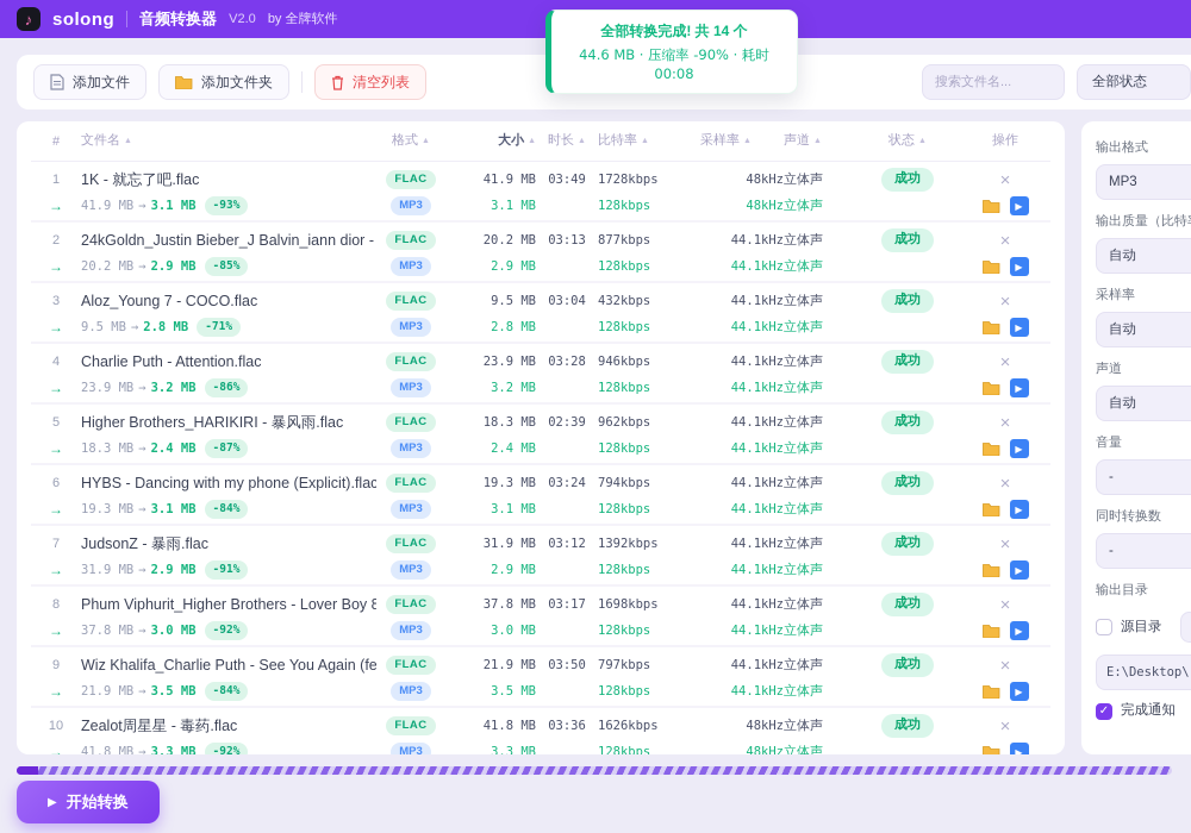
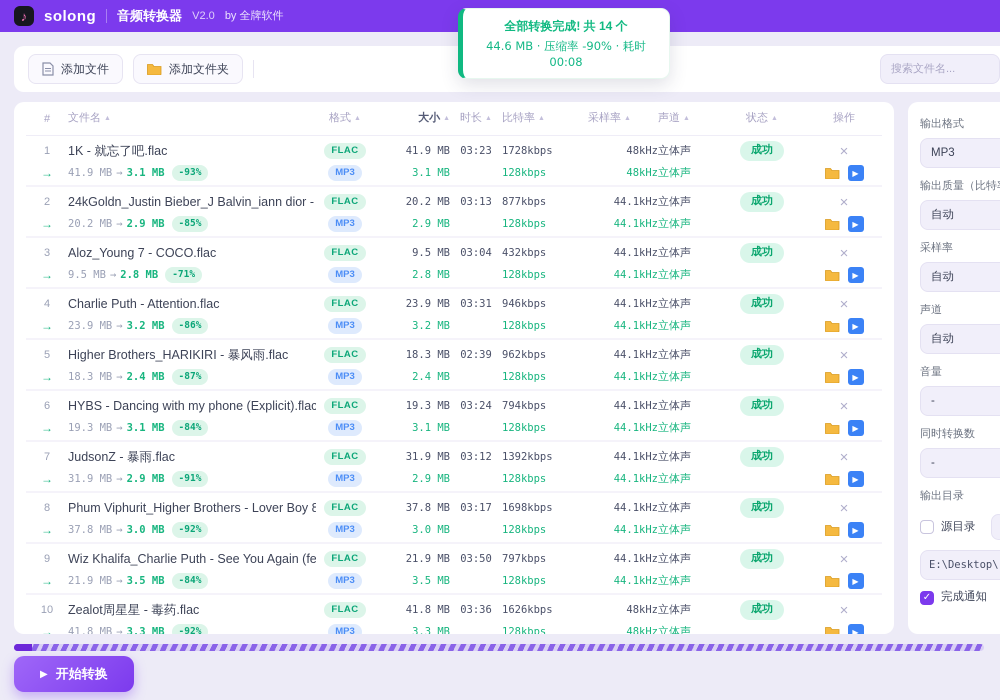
  ♪
  solong
  音频转换器
  V2.0
  by 全牌软件
  全部转换完成! 共 14 个
  44.6 MB · 压缩率 -90% · 耗时 00:08
  添加文件
  添加文件夹
- 清空列表
  搜索文件名...
- 全部状态
  #
  文件名
  格式
  大小
  时长
  比特率
  采样率
  声道
  状态
  操作
  1
  1K - 就忘了吧.flac
  FLAC
  41.9 MB
- 03:49
+ 03:23
  1728kbps
  48kHz
  立体声
  成功
  ×
  →
  41.9 MB
  →
  3.1 MB
  -93%
  MP3
  3.1 MB
  128kbps
  48kHz
  立体声
  ▶
  2
  24kGoldn_Justin Bieber_J Balvin_iann dior -
  FLAC
  20.2 MB
  03:13
  877kbps
  44.1kHz
  立体声
  成功
  ×
  →
  20.2 MB
  →
  2.9 MB
  -85%
  MP3
  2.9 MB
  128kbps
  44.1kHz
  立体声
  ▶
  3
  Aloz_Young 7 - COCO.flac
  FLAC
  9.5 MB
  03:04
  432kbps
  44.1kHz
  立体声
  成功
  ×
  →
  9.5 MB
  →
  2.8 MB
  -71%
  MP3
  2.8 MB
  128kbps
  44.1kHz
  立体声
  ▶
  4
  Charlie Puth - Attention.flac
  FLAC
  23.9 MB
- 03:28
+ 03:31
  946kbps
  44.1kHz
  立体声
  成功
  ×
  →
  23.9 MB
  →
  3.2 MB
  -86%
  MP3
  3.2 MB
  128kbps
  44.1kHz
  立体声
  ▶
  5
  Higher Brothers_HARIKIRI - 暴风雨.flac
  FLAC
  18.3 MB
  02:39
  962kbps
  44.1kHz
  立体声
  成功
  ×
  →
  18.3 MB
  →
  2.4 MB
  -87%
  MP3
  2.4 MB
  128kbps
  44.1kHz
  立体声
  ▶
  6
  HYBS - Dancing with my phone (Explicit).flac
  FLAC
  19.3 MB
  03:24
  794kbps
  44.1kHz
  立体声
  成功
  ×
  →
  19.3 MB
  →
  3.1 MB
  -84%
  MP3
  3.1 MB
  128kbps
  44.1kHz
  立体声
  ▶
  7
  JudsonZ - 暴雨.flac
  FLAC
  31.9 MB
  03:12
  1392kbps
  44.1kHz
  立体声
  成功
  ×
  →
  31.9 MB
  →
  2.9 MB
  -91%
  MP3
  2.9 MB
  128kbps
  44.1kHz
  立体声
  ▶
  8
  Phum Viphurit_Higher Brothers - Lover Boy 8
  FLAC
  37.8 MB
  03:17
  1698kbps
  44.1kHz
  立体声
  成功
  ×
  →
  37.8 MB
  →
  3.0 MB
  -92%
  MP3
  3.0 MB
  128kbps
  44.1kHz
  立体声
  ▶
  9
  Wiz Khalifa_Charlie Puth - See You Again (fe
  FLAC
  21.9 MB
  03:50
  797kbps
  44.1kHz
  立体声
  成功
  ×
  →
  21.9 MB
  →
  3.5 MB
  -84%
  MP3
  3.5 MB
  128kbps
  44.1kHz
  立体声
  ▶
  10
  Zealot周星星 - 毒药.flac
  FLAC
  41.8 MB
  03:36
  1626kbps
  48kHz
  立体声
  成功
  ×
  →
  41.8 MB
  →
  3.3 MB
  -92%
  MP3
  3.3 MB
  128kbps
  48kHz
  立体声
  ▶
  输出格式
  MP3
  输出质量（比特
  自动
  采样率
  自动
  声道
  自动
  音量
  -
  同时转换数
  -
  输出目录
  源目录
  E:\Desktop\
  ✓
  完成通知
  ▶
  开始转换
